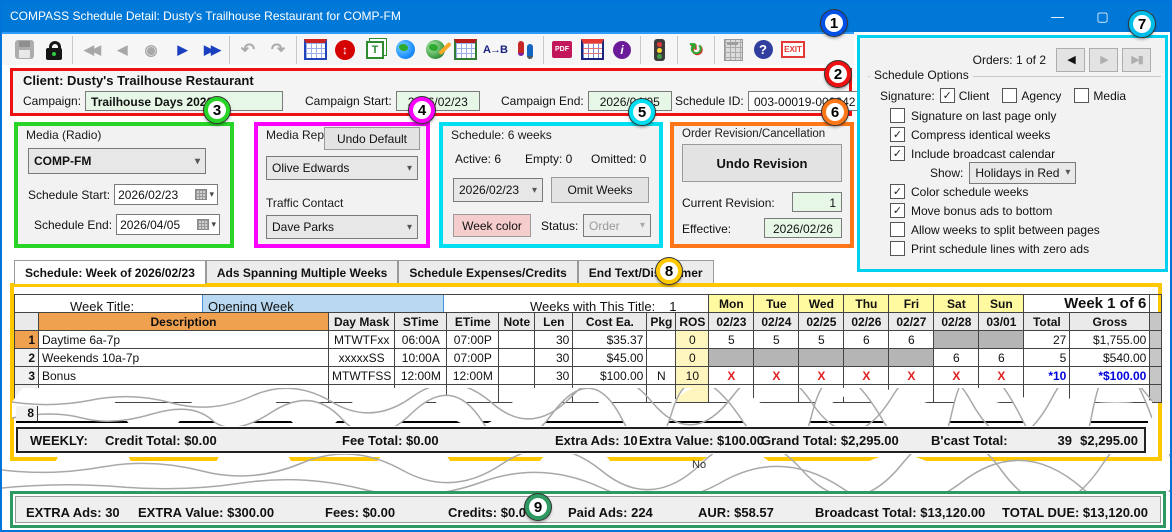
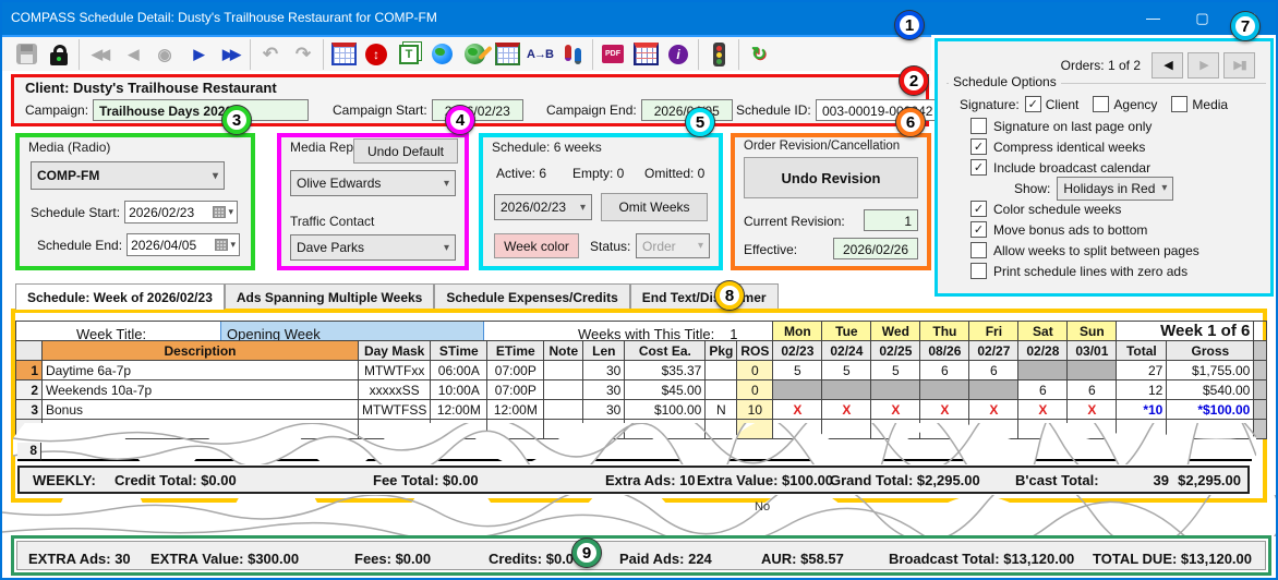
  COMPASS Schedule Detail: Dusty's Trailhouse Restaurant for COMP-FM
  —
  ▢
  ◀◀
  ◀
  ◉
  ▶
  ▶▶
  ↶
  ↷
  ↕
  T
  A→B
  i
  ↻
- ?
- EXIT
  Client: Dusty's Trailhouse Restaurant
  Campaign:
  Trailhouse Days 202
  Campaign Start:
  Campaign End:
  Schedule ID:
  003-00019-042
  Media (Radio)
  COMP-FM
  ▾
  Schedule Start:
  2026/02/23
  ▾
  Schedule End:
  2026/04/05
  ▾
  Media Rep
  Undo Default
  Olive Edwards
  ▾
  Traffic Contact
  Dave Parks
  ▾
  Schedule: 6 weeks
  Active: 6
  Empty: 0
  Omitted: 0
  2026/02/23
  ▾
  Omit Weeks
  Week color
  Status:
  Order
  ▾
  Order Revision/Cancellation
  Undo Revision
  Current Revision:
  1
  Effective:
  2026/02/26
  Orders: 1 of 2
  ◀
  ▶
  ▶▮
  Schedule Options
  Signature:
  ✓
  Client
  Agency
  Media
  Signature on last page only
  ✓
  Compress identical weeks
  ✓
  Include broadcast calendar
  Show:
  Holidays in Red
  ▾
  ✓
  Color schedule weeks
  ✓
  Move bonus ads to bottom
  Allow weeks to split between pages
  Print schedule lines with zero ads
  Schedule: Week of 2026/02/23
  Ads Spanning Multiple Weeks
  Schedule Expenses/Credits
  End Text/Dimer
  Week Title:
  Opening Week
  Weeks with This Title: 1
  	Mon	Tue	Wed	Thu	Fri	Sat	Sun	Week 1 of 6
- 	Description	Day Mask	STime	ETime	Note	Len	Cost Ea.	Pkg	ROS	02/23	02/24	02/25	02/26	02/27	02/28	03/01	Total	Gross
+ 	Description	Day Mask	STime	ETime	Note	Len	Cost Ea.	Pkg	ROS	02/23	02/24	02/25	08/26	02/27	02/28	03/01	Total	Gross
  1	Daytime 6a-7p	MTWTFxx	06:00A	07:00P		30	$35.37		0	5	5	5	6	6			27	$1,755.00
- 2	Weekends 10a-7p	xxxxxSS	10:00A	07:00P		30	$45.00		0						6	6	5	$540.00
+ 2	Weekends 10a-7p	xxxxxSS	10:00A	07:00P		30	$45.00		0						6	6	12	$540.00
  3	Bonus	MTWTFSS	12:00M	12:00M		30	$100.00	N	10	X	X	X	X	X	X	X	*10	*$100.00
  8
  WEEKLY:
  Credit Total: $0.00
  Fee Total: $0.00
  Extra Ads: 10
  Extra Value: $100.00
  Grand Total: $2,295.00
  B'cast Total:
  39
  $2,295.00
  No
  EXTRA Ads: 30
  EXTRA Value: $300.00
  Fees: $0.00
  Credits: $0.0
  Paid Ads: 224
  AUR: $58.57
  Broadcast Total: $13,120.00
  TOTAL DUE: $13,120.00
  1
  2
  3
  4
  5
  6
  7
  8
  9
